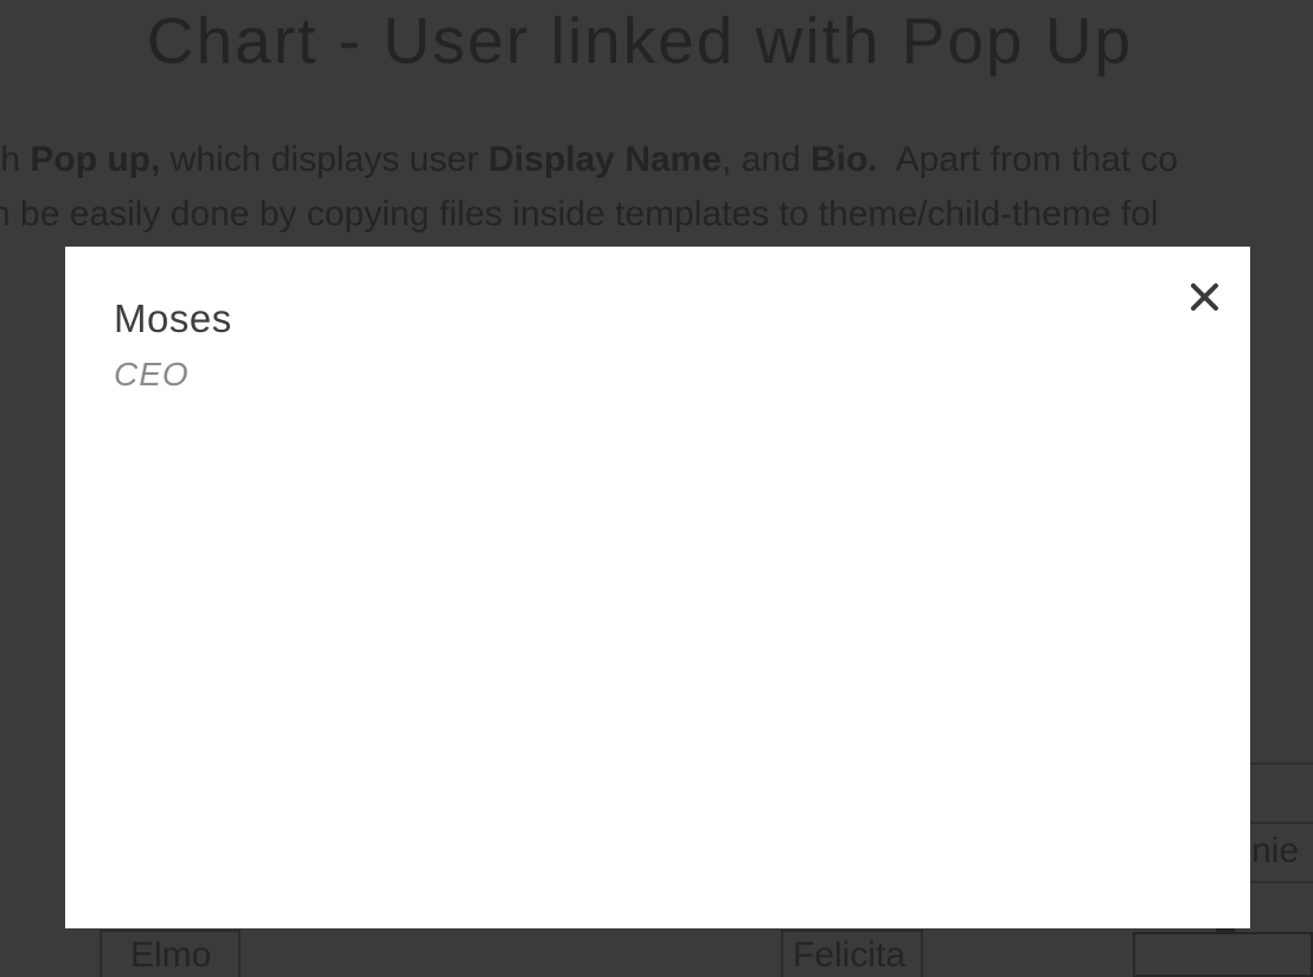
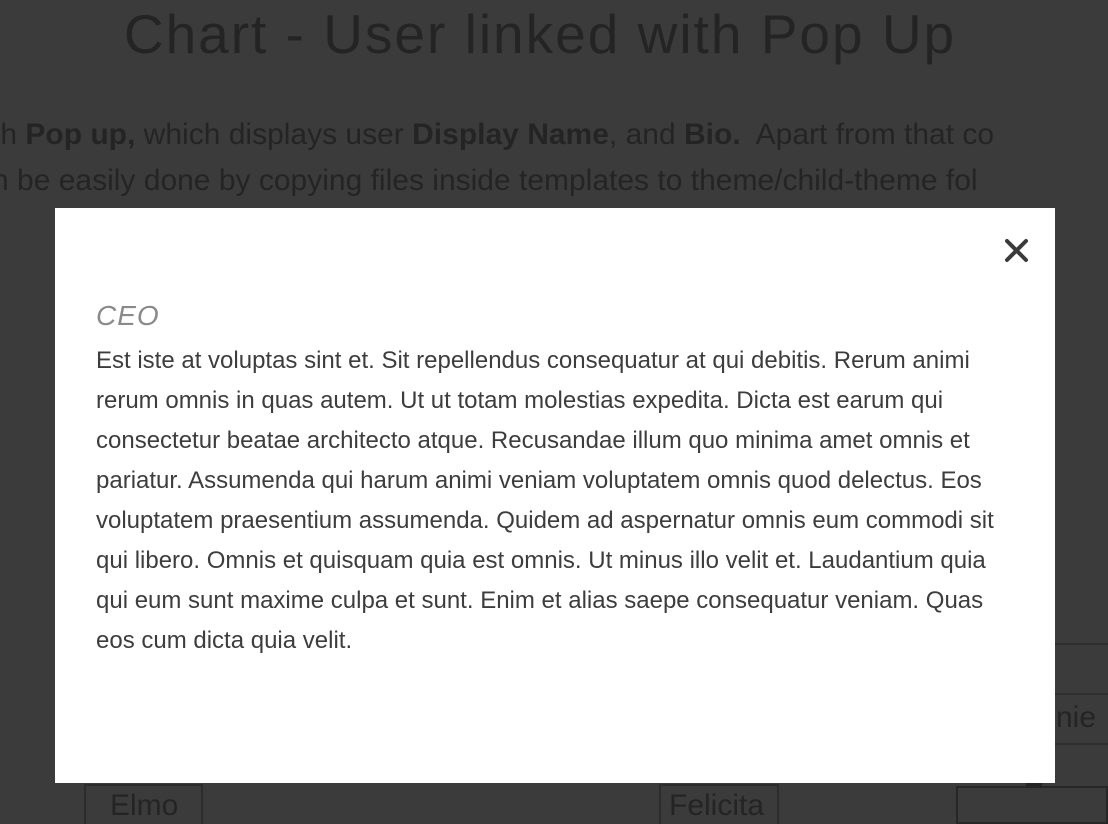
- Moses
  CEO
+ Est iste at voluptas sint et. Sit repellendus consequatur at qui debitis. Rerum animi rerum omnis in quas autem. Ut ut totam molestias expedita. Dicta est earum qui consectetur beatae architecto atque. Recusandae illum quo minima amet omnis et pariatur. Assumenda qui harum animi veniam voluptatem omnis quod delectus. Eos voluptatem praesentium assumenda. Quidem ad aspernatur omnis eum commodi sit qui libero. Omnis et quisquam quia est omnis. Ut minus illo velit et. Laudantium quia qui eum sunt maxime culpa et sunt. Enim et alias saepe consequatur veniam. Quas eos cum dicta quia velit.
